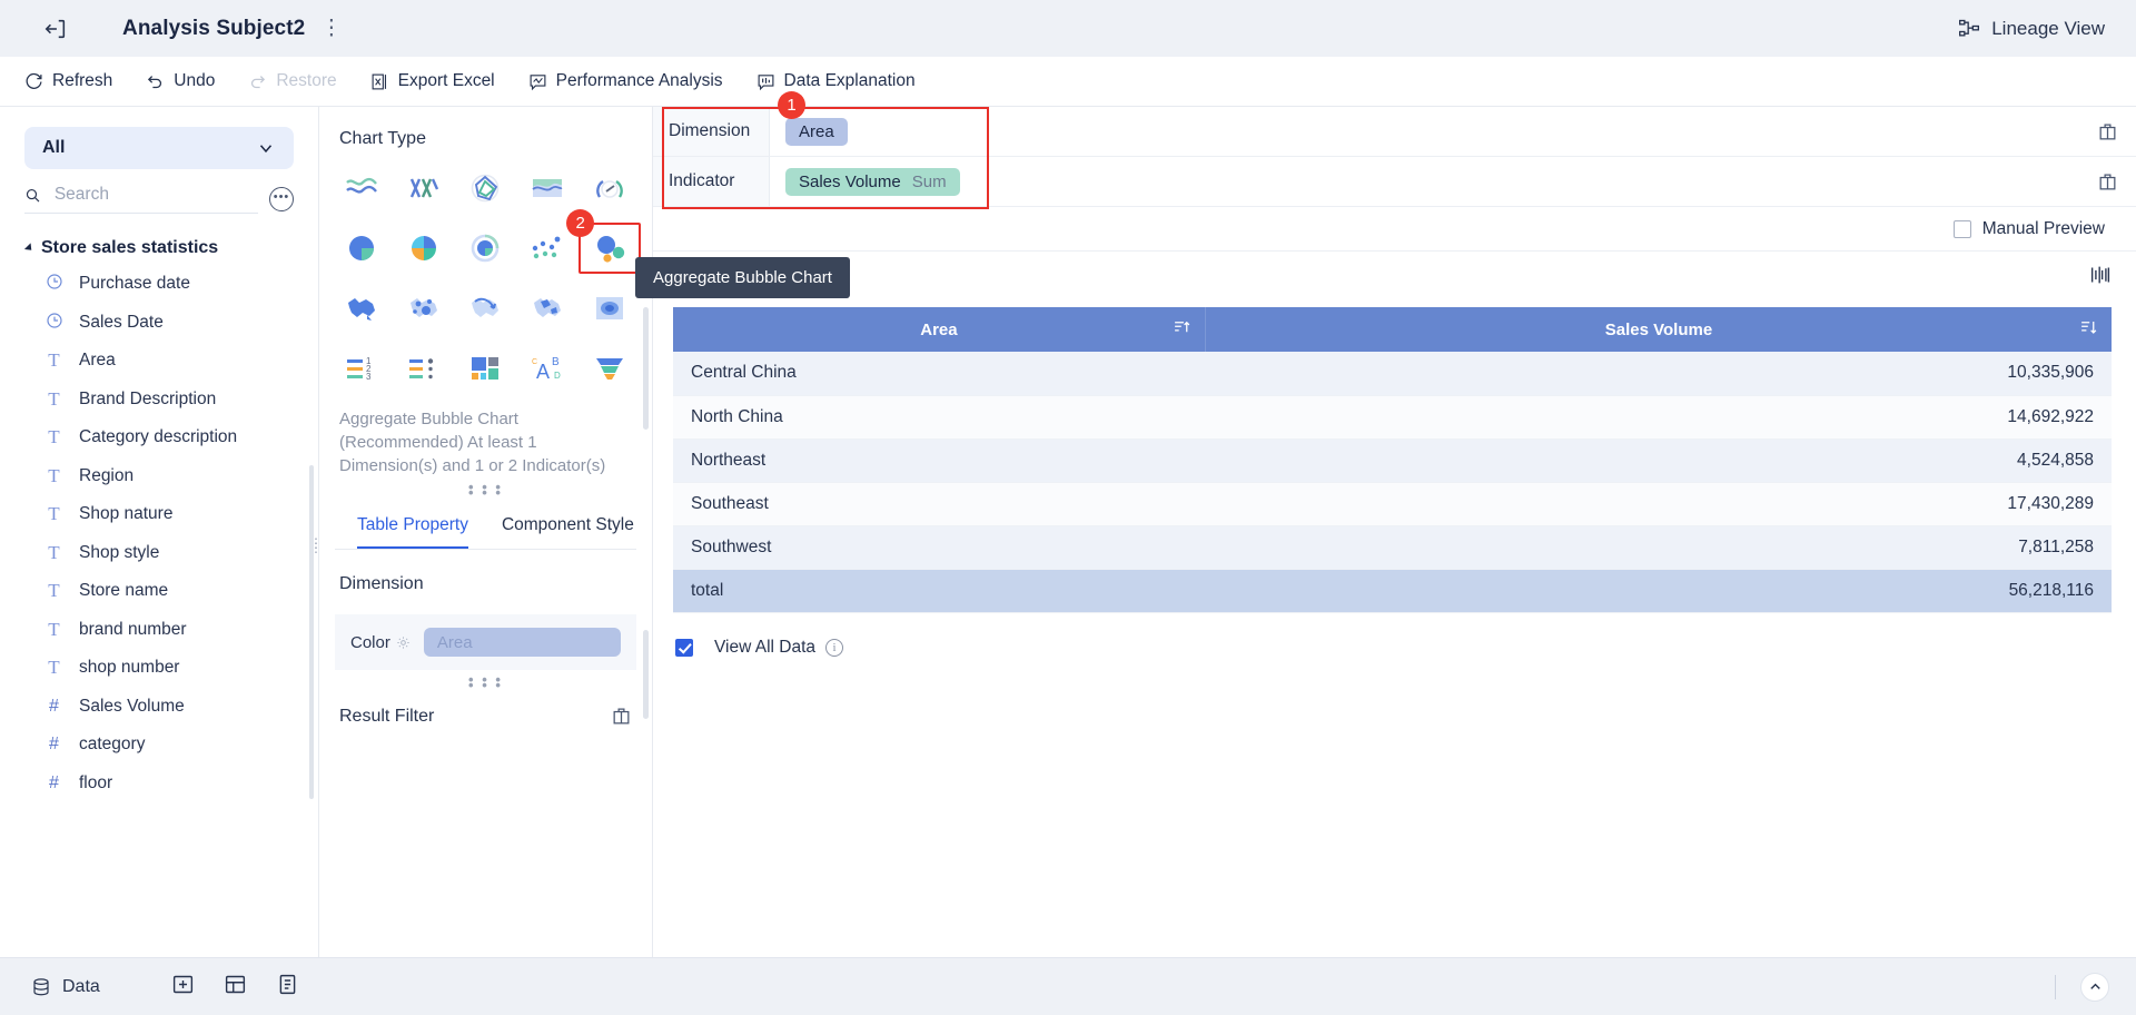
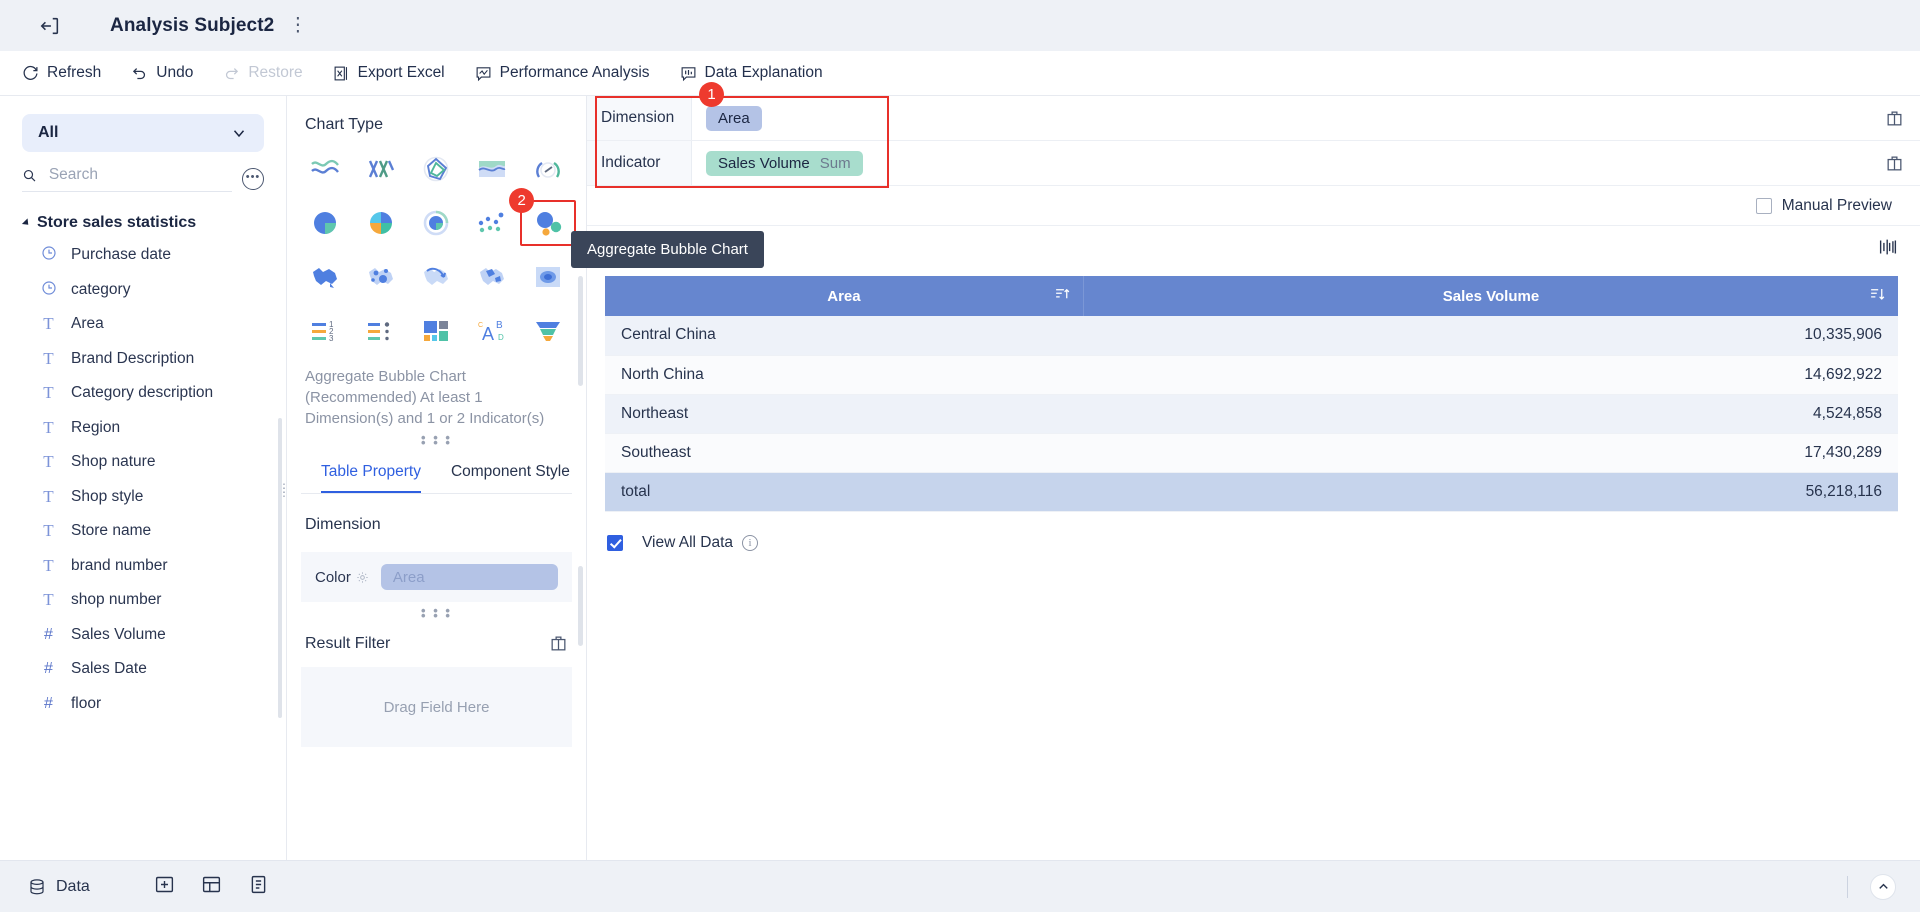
  Analysis Subject2
  ⋮
- Lineage View
  Refresh
  Undo
  Restore
  Export Excel
  Performance Analysis
  Data Explanation
  All
  Search
  •••
  Store sales statistics
  Purchase date
- Sales Date
+ category
  T
  Area
  T
  Brand Description
  T
  Category description
  T
  Region
  T
  Shop nature
  T
  Shop style
  T
  Store name
  T
  brand number
  T
  shop number
  #
  Sales Volume
  #
- category
+ Sales Date
  #
  floor
  ⋮
  ⋮
  Chart Type
  2
  1
  2
  3
  A
  B
  D
  Aggregate Bubble Chart (Recommended) At least 1 Dimension(s) and 1 or 2 Indicator(s)
  • • •
  • • •
  Table Property
  Component Style
  Dimension
  Color
  Area
  • • •
  • • •
  Result Filter
+ Drag Field Here
  1
  Dimension
  Area
  Indicator
  Sales Volume
  Sum
  Manual Preview
  Area	Sales Volume
  Central China	10,335,906
  North China	14,692,922
  Northeast	4,524,858
  Southeast	17,430,289
- Southwest	7,811,258
  total	56,218,116
  View All Data
  i
  Aggregate Bubble Chart
  Data
